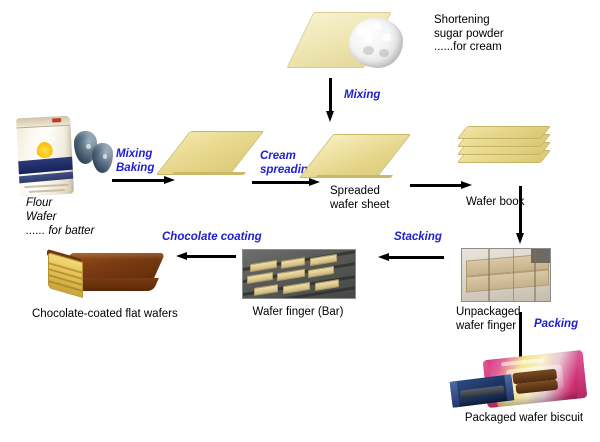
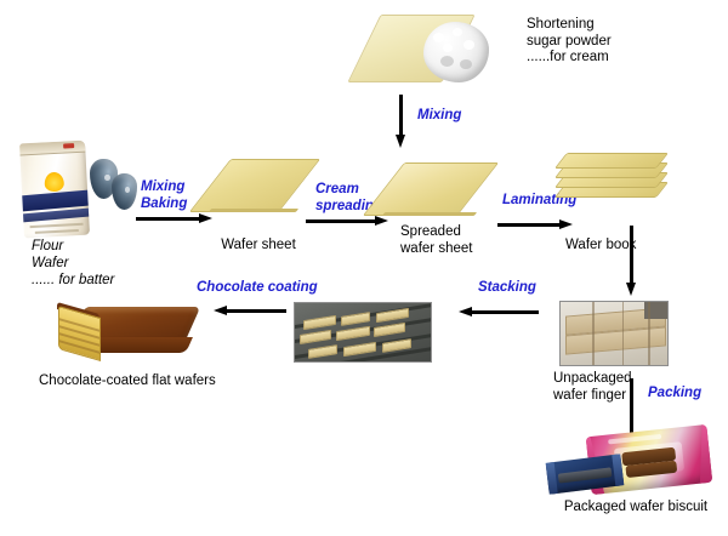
  Shortening
  sugar powder
  ......for cream
  Mixing
  Flour
  Wafer
  ...... for batter
  Mixing
  Baking
+ Wafer sheet
  Cream
  spreadi
  Spreaded
  wafer sheet
+ Laminating
  Wafer boo
  Unpackaged
  wafer finger
  Stacking
- Wafer finger (Bar)
  Chocolate coating
  Chocolate-coated flat wafers
  Packing
  Packaged wafer biscuit
